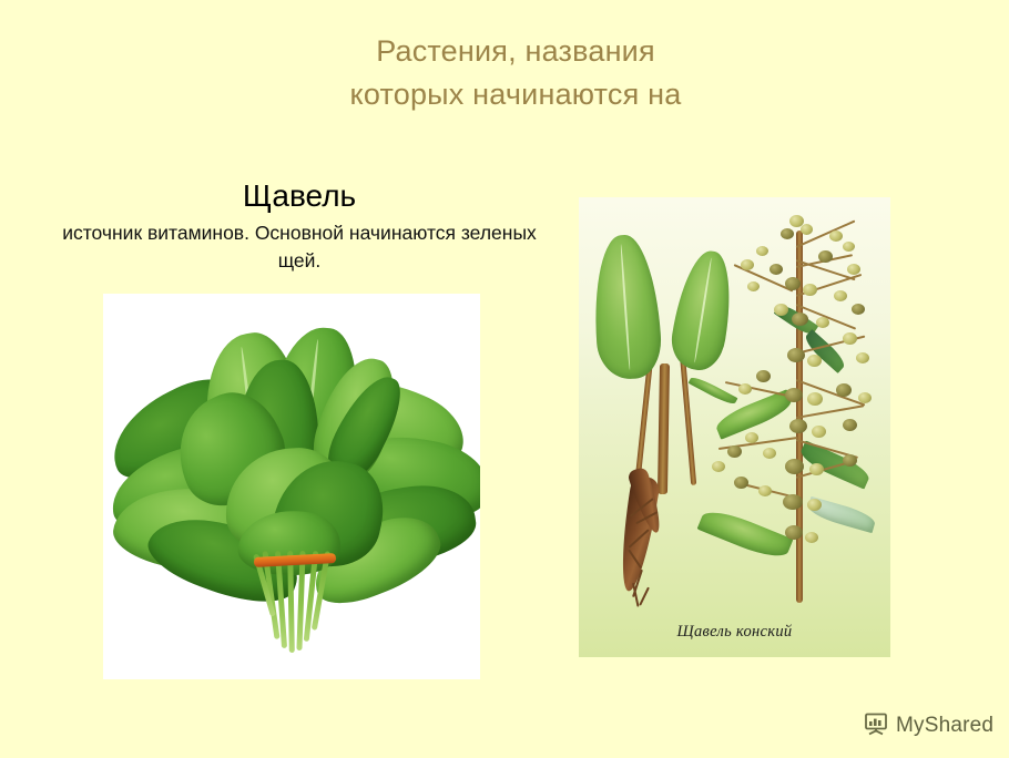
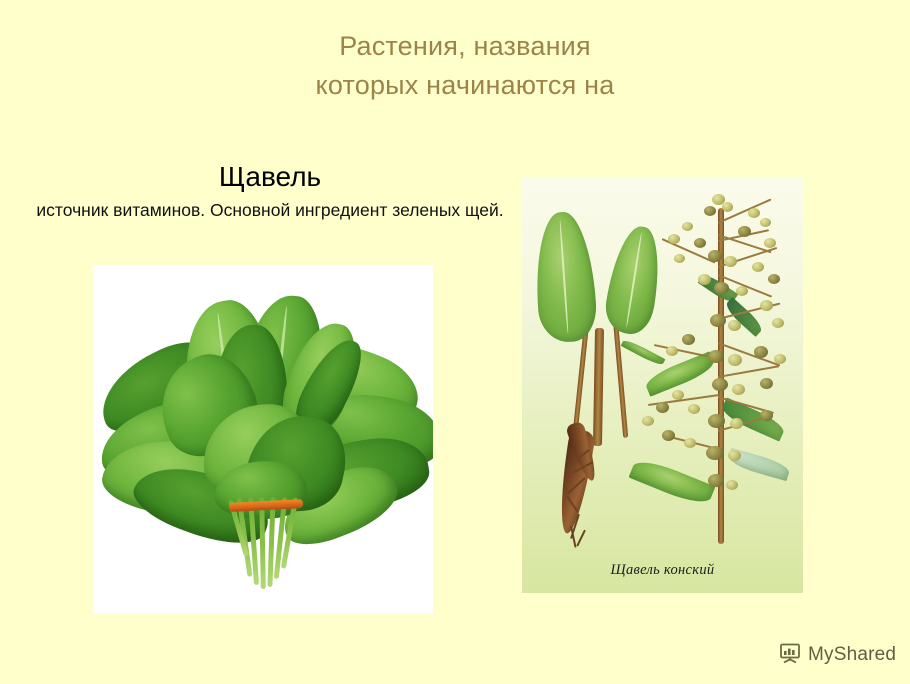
  Растения, названия
  которых начинаются на
  Щавель
- источник витаминов. Основной начинаются зеленых щей.
+ источник витаминов. Основной ингредиент зеленых щей.
  Щавель конский
  MyShared
